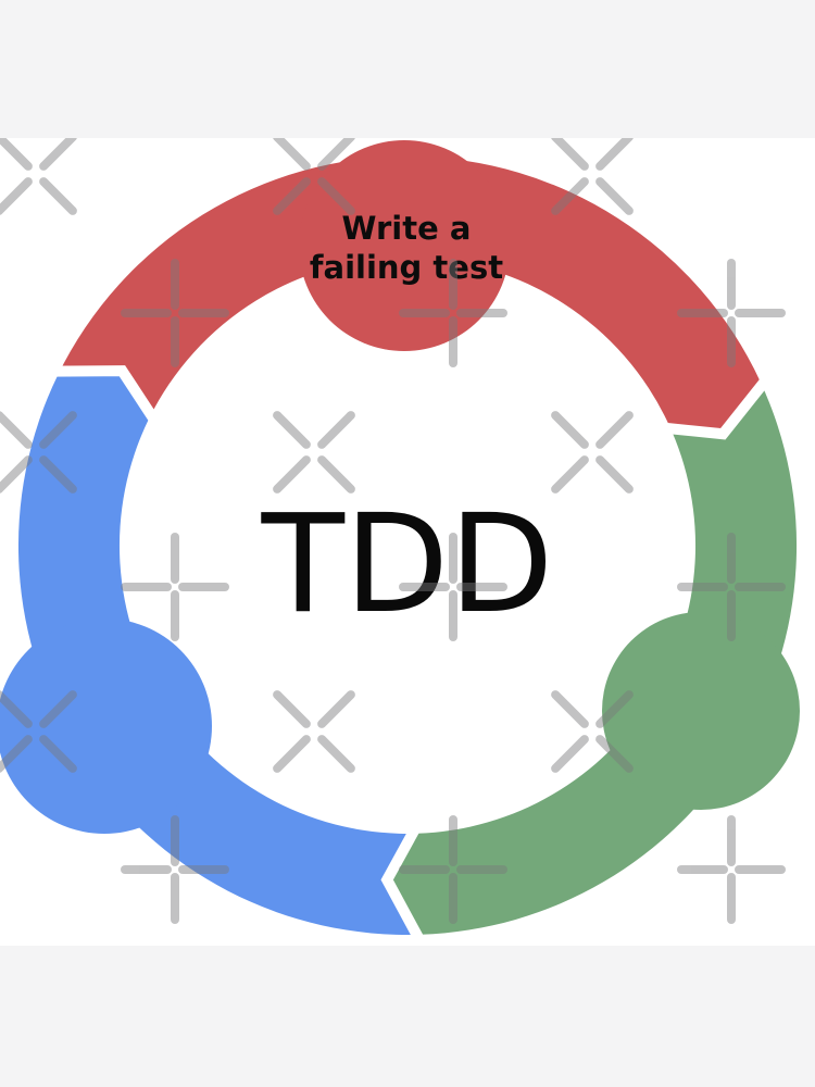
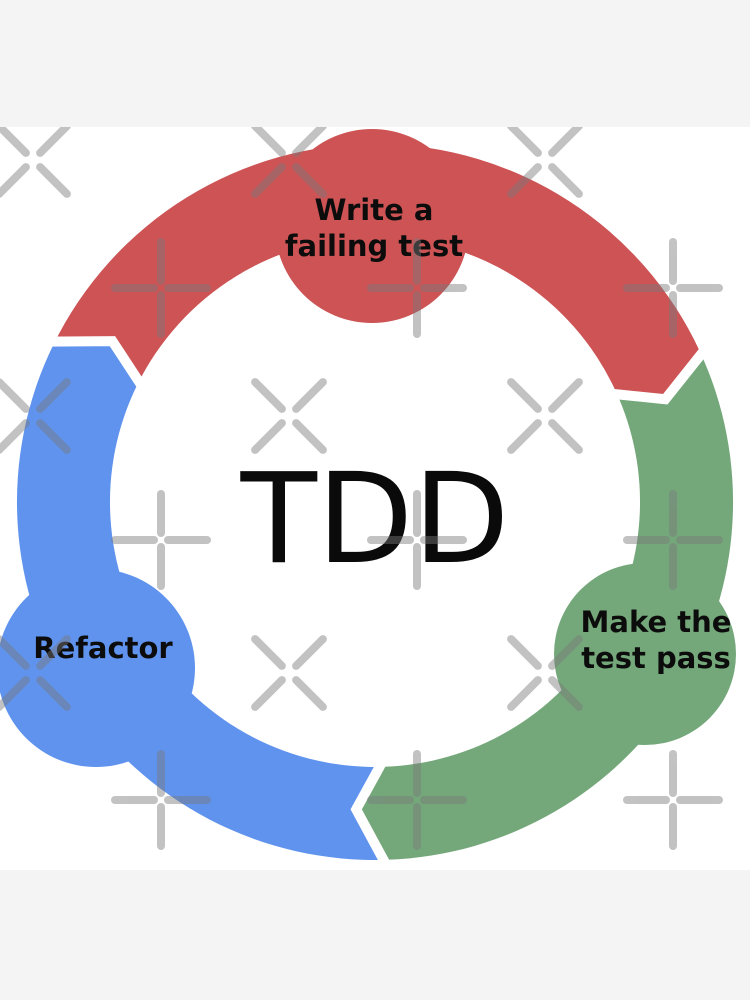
  Write a failing test
+ Make the test pass
+ Refactor
  TDD
